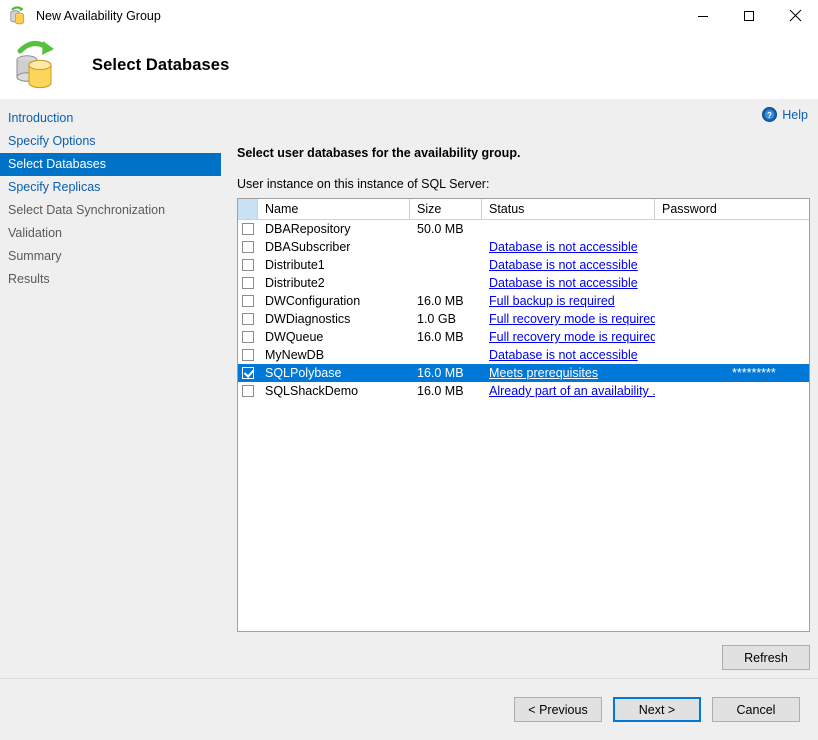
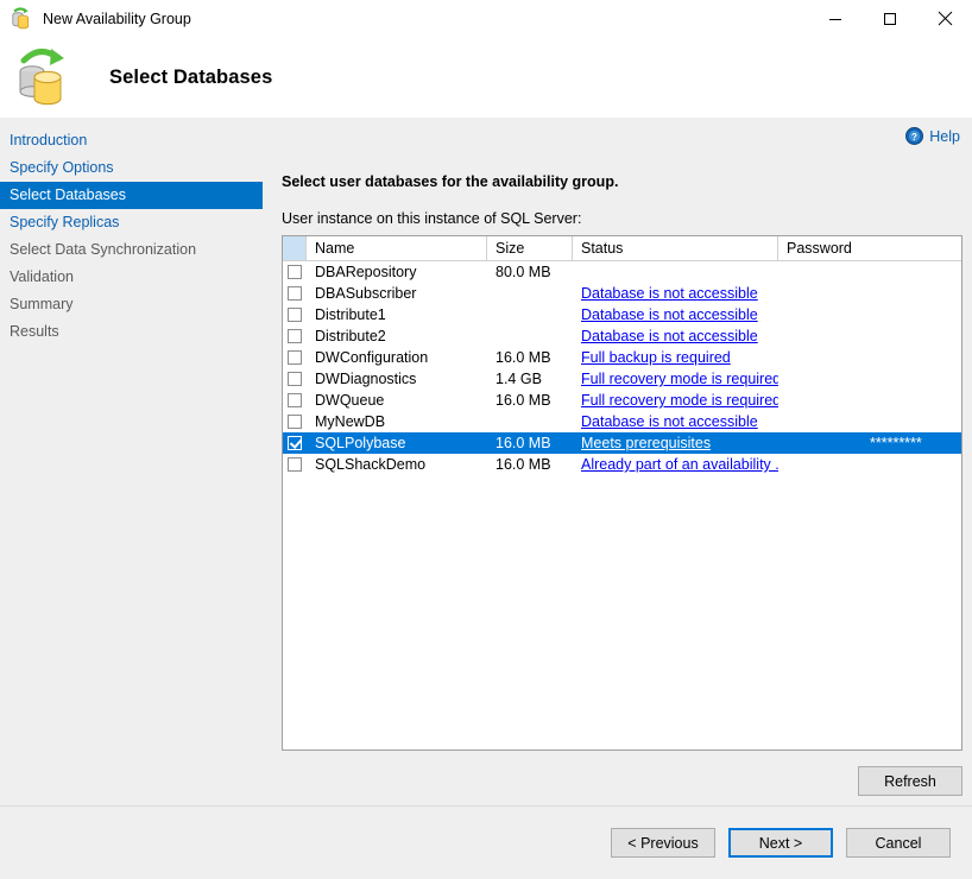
  New Availability Group
  Select Databases
  Introduction
  Specify Options
  Select Databases
  Specify Replicas
  Select Data Synchronization
  Validation
  Summary
  Results
  ?
  Help
  Select user databases for the availability group.
  User instance on this instance of SQL Server:
  Name
  Size
  Status
  Password
  DBARepository
- 50.0 MB
+ 80.0 MB
  DBASubscriber
  Database is not accessible
  Distribute1
  Database is not accessible
  Distribute2
  Database is not accessible
  DWConfiguration
  16.0 MB
  Full backup is required
  DWDiagnostics
- 1.0 GB
+ 1.4 GB
  Full recovery mode is required
  DWQueue
  16.0 MB
  Full recovery mode is required
  MyNewDB
  Database is not accessible
  SQLPolybase
  16.0 MB
  Meets prerequisites
  *********
  SQLShackDemo
  16.0 MB
  Already part of an availability .
  Refresh
  < Previous
  Next >
  Cancel
